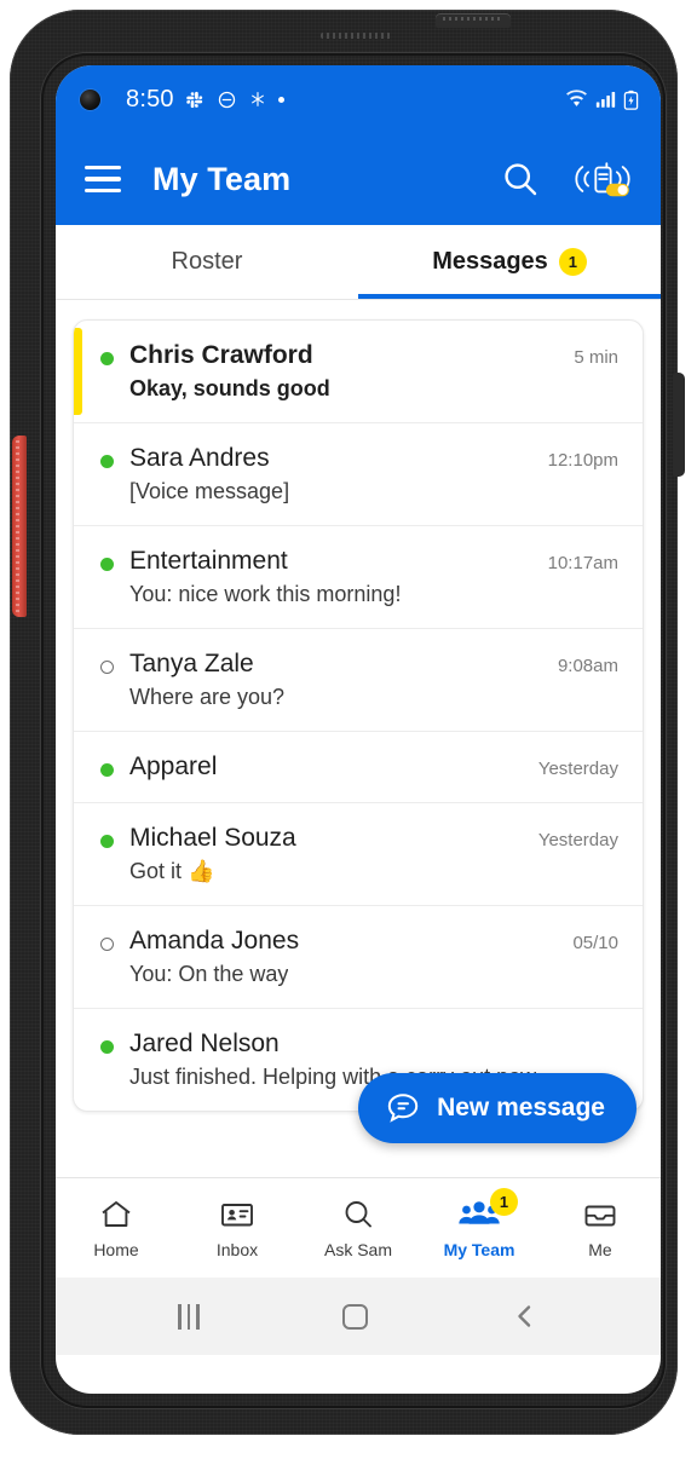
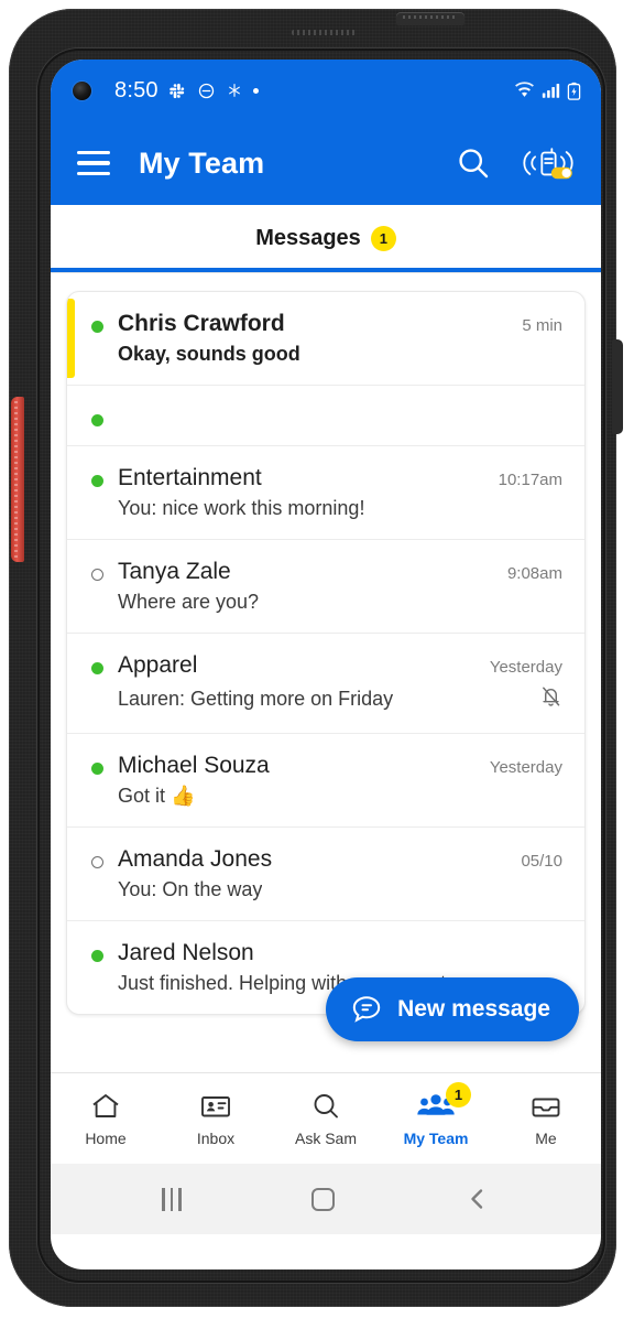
  8:50
  My Team
- Roster
  Messages
  1
  Chris Crawford
  5 min
  Okay, sounds good
- Sara Andres
- 12:10pm
- [Voice message]
  Entertainment
  10:17am
  You: nice work this morning!
  Tanya Zale
  9:08am
  Where are you?
  Apparel
  Yesterday
+ Lauren: Getting more on Friday
  Michael Souza
  Yesterday
  Got it 👍
  Amanda Jones
  05/10
  You: On the way
  Jared Nelson
  New message
  Home
  Inbox
  Ask Sam
  1
  My Team
  Me
